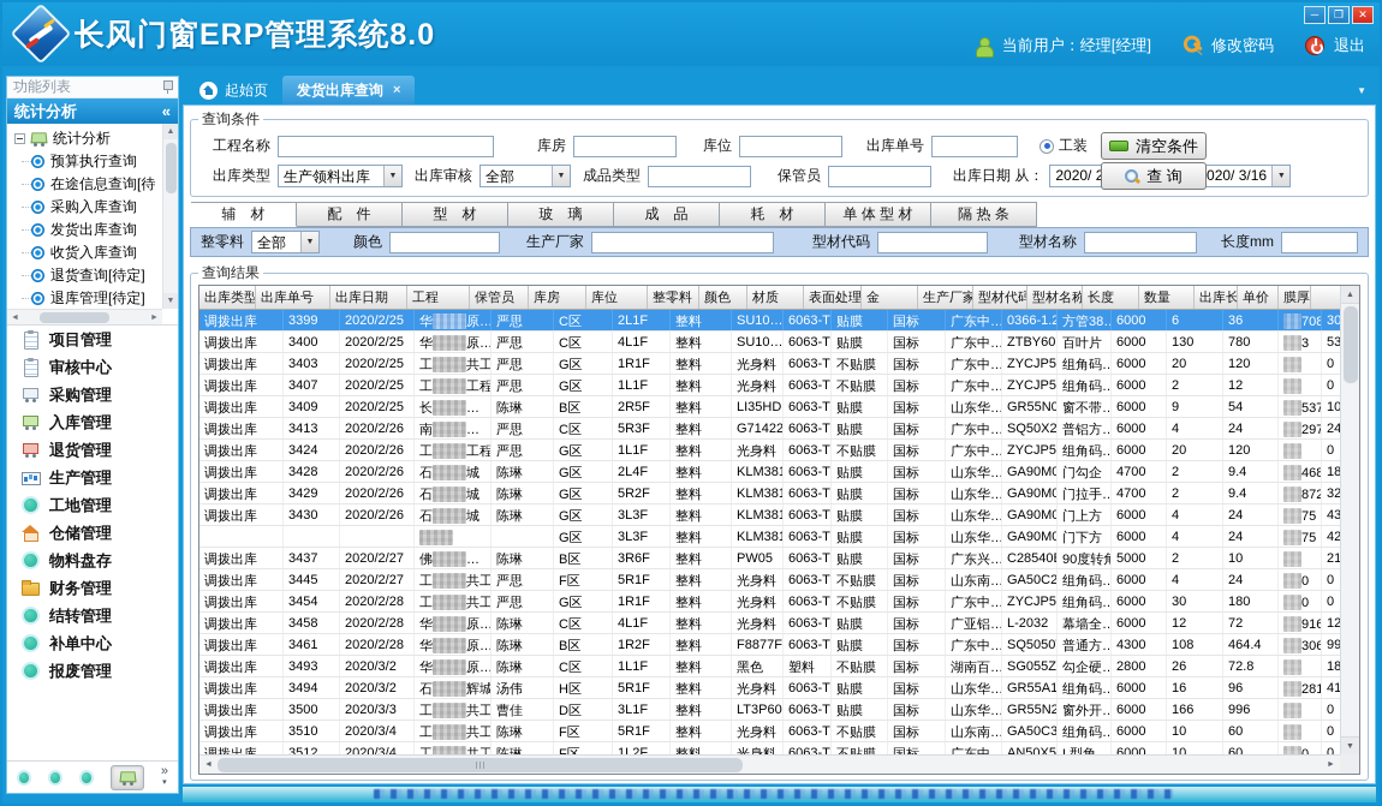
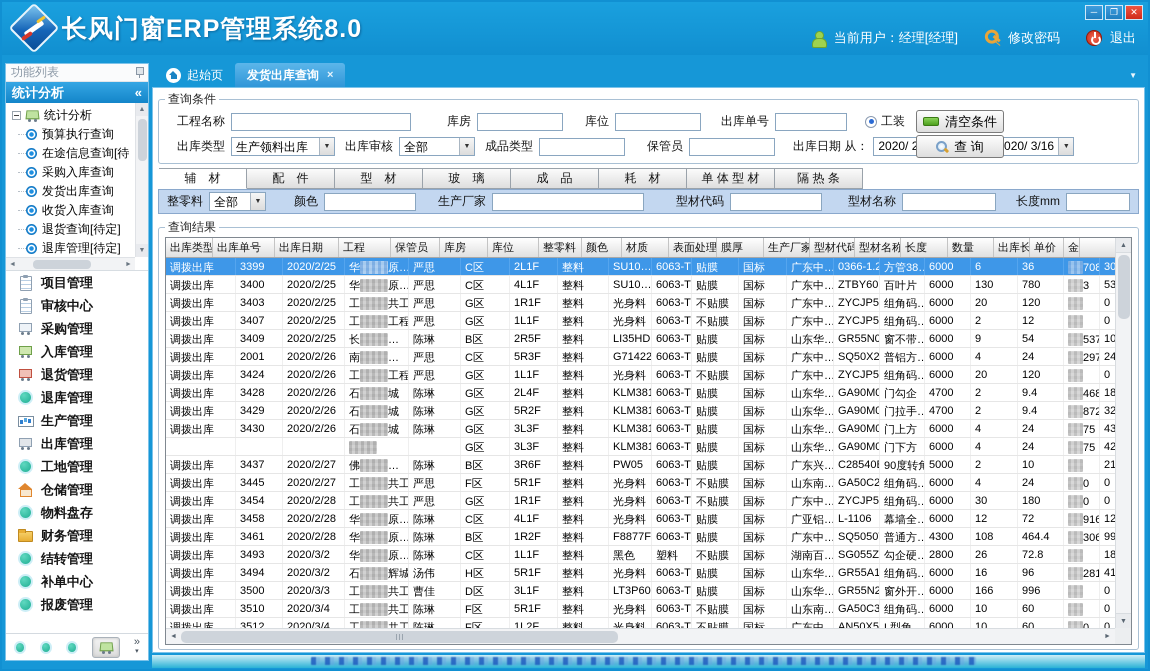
  长风门窗ERP管理系统8.0
  ─
  ❐
  ✕
  当前用户：经理[经理]
  修改密码
  退出
  功能列表
  统计分析
  «
  统计分析
  预算执行查询
  在途信息查询[待
  采购入库查询
  发货出库查询
  收货入库查询
  退货查询[待定]
  退库管理[待定]
  项目管理
  审核中心
  采购管理
  入库管理
  退货管理
+ 退库管理
  生产管理
+ 出库管理
  工地管理
  仓储管理
  物料盘存
  财务管理
  结转管理
  补单中心
  报废管理
  »
  起始页
  发货出库查询
  ×
  ▼
  查询条件
  工程名称
  库房
  库位
  出库单号
  工装
  清空条件
  出库类型
  生产领料出库
  出库审核
  全部
  成品类型
  保管员
  出库日期 从：
  020/ 3/16
  查 询
  辅 材
  配 件
  型 材
  玻 璃
  成 品
  耗 材
  单 体 型 材
  隔 热 条
  整零料
  全部
  颜色
  生产厂家
  型材代码
  型材名称
  长度mm
  查询结果
  出库类型
  出库单号
  出库日期
  工程
  保管员
  库房
  库位
  整零料
  颜色
  材质
  表面处理
- 金
+ 膜厚
  生产厂家
  型材代码
  型材名称
  长度
  数量
  出库长
  单价
- 膜厚
+ 金
  调拨出库
  3399
  2020/2/25
  华 原…
  严思
  C区
  2L1F
  整料
  SU10…
  6063-T
  贴膜
  国标
  广东中…
  0366-1.2
  方管38…
  6000
  6
  36
  708
  调拨出库
  3400
  2020/2/25
  华 原…
  严思
  C区
  4L1F
  整料
  SU10…
  6063-T
  贴膜
  国标
  广东中…
  ZTBY60
  百叶片
  6000
  130
  780
  3
  调拨出库
  3403
  2020/2/25
  工 共工
  严思
  G区
  1R1F
  整料
  光身料
  6063-T
  不贴膜
  国标
  广东中…
  ZYCJP5
  组角码…
  6000
  20
  120
  0
  调拨出库
  3407
  2020/2/25
  工 工程
  严思
  G区
  1L1F
  整料
  光身料
  6063-T
  不贴膜
  国标
  广东中…
  ZYCJP5
  组角码…
  6000
  2
  12
  0
  调拨出库
  3409
  2020/2/25
  长 …
  陈琳
  B区
  2R5F
  整料
  LI35HD
  6063-T
  贴膜
  国标
  山东华…
  GR55N0
  窗不带…
  6000
  9
  54
  537
  调拨出库
- 3413
+ 2001
  2020/2/26
  南 …
  严思
  C区
  5R3F
  整料
  G71422
  6063-T
  贴膜
  国标
  广东中…
  SQ50X2
  普铝方…
  6000
  4
  24
  297
  调拨出库
  3424
  2020/2/26
  工 工程
  严思
  G区
  1L1F
  整料
  光身料
  6063-T
  不贴膜
  国标
  广东中…
  ZYCJP5
  组角码…
  6000
  20
  120
  0
  调拨出库
  3428
  2020/2/26
  石 城
  陈琳
  G区
  2L4F
  整料
  KLM381
  6063-T
  贴膜
  国标
  山东华…
  GA90M0
  门勾企
  4700
  2
  9.4
  468
  调拨出库
  3429
  2020/2/26
  石 城
  陈琳
  G区
  5R2F
  整料
  KLM381
  6063-T
  贴膜
  国标
  山东华…
  GA90M0
  门拉手…
  4700
  2
  9.4
  872
  调拨出库
  3430
  2020/2/26
  石 城
  陈琳
  G区
  3L3F
  整料
  KLM381
  6063-T
  贴膜
  国标
  山东华…
  GA90M0
  门上方
  6000
  4
  24
  75
  G区
  3L3F
  整料
  KLM381
  6063-T
  贴膜
  国标
  山东华…
  GA90M0
  门下方
  6000
  4
  24
  75
  调拨出库
  3437
  2020/2/27
  佛 …
  陈琳
  B区
  3R6F
  整料
  PW05
  6063-T
  贴膜
  国标
  广东兴…
  C28540
  90度转角
  5000
  2
  10
  调拨出库
  3445
  2020/2/27
  工 共工
  严思
  F区
  5R1F
  整料
  光身料
  6063-T
  不贴膜
  国标
  山东南…
  GA50C2
  组角码…
  6000
  4
  24
  0
  0
  调拨出库
  3454
  2020/2/28
  工 共工
  严思
  G区
  1R1F
  整料
  光身料
  6063-T
  不贴膜
  国标
  广东中…
  ZYCJP5
  组角码…
  6000
  30
  180
  0
  0
  调拨出库
  3458
  2020/2/28
  华 原…
  陈琳
  C区
  4L1F
  整料
  光身料
  6063-T
  贴膜
  国标
  广亚铝…
- L-2032
+ L-1106
  幕墙全…
  6000
  12
  72
  916
  调拨出库
  3461
  2020/2/28
  华 原…
  陈琳
  B区
  1R2F
  整料
  F8877F
  6063-T
  贴膜
  国标
  广东中…
  普通方…
  4300
  108
  464.4
  306
  调拨出库
  3493
  2020/3/2
  华 原…
  陈琳
  C区
  1L1F
  整料
  黑色
  塑料
  不贴膜
  国标
  湖南百…
  SG055Z
  勾企硬…
  2800
  26
  72.8
  调拨出库
  3494
  2020/3/2
  石 辉城
  汤伟
  H区
  5R1F
  整料
  光身料
  6063-T
  贴膜
  国标
  山东华…
  GR55A1
  组角码…
  6000
  16
  96
  281
  调拨出库
  3500
  2020/3/3
  工 共工
  曹佳
  D区
  3L1F
  整料
  LT3P60
  6063-T
  贴膜
  国标
  山东华…
  GR55N2
  窗外开…
  6000
  166
  996
  0
  调拨出库
  3510
  2020/3/4
  工 共工
  陈琳
  F区
  5R1F
  整料
  光身料
  6063-T
  不贴膜
  国标
  山东南…
  GA50C3
  组角码…
  6000
  10
  60
  0
  3512
  2020/3/4
  1L2F
  6063-T
  6000
  10
  60
  0
